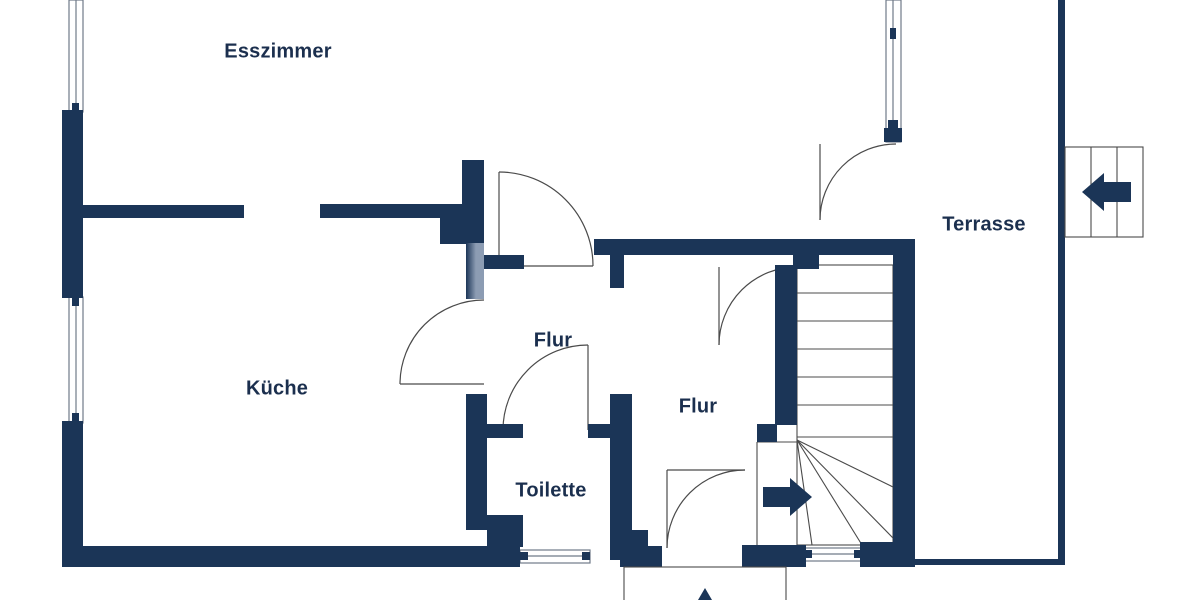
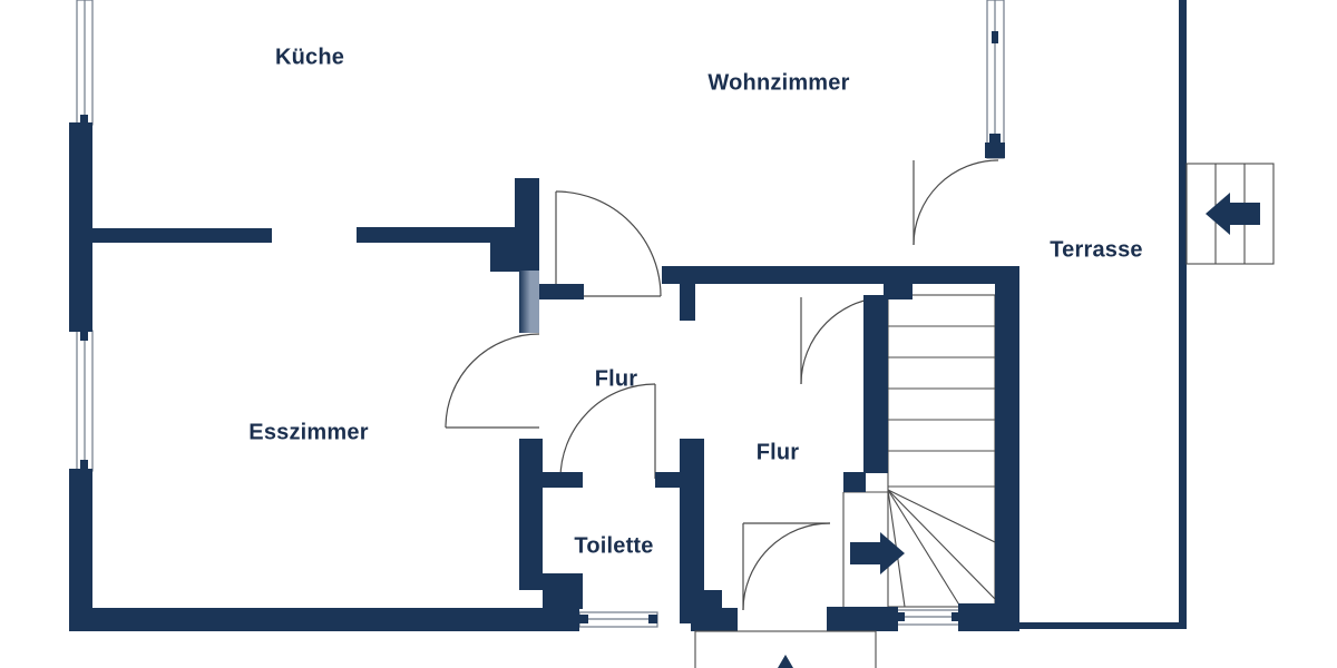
- Esszimmer
+ Küche
+ Wohnzimmer
  Terrasse
- Küche
+ Esszimmer
  Flur
  Flur
  Toilette
